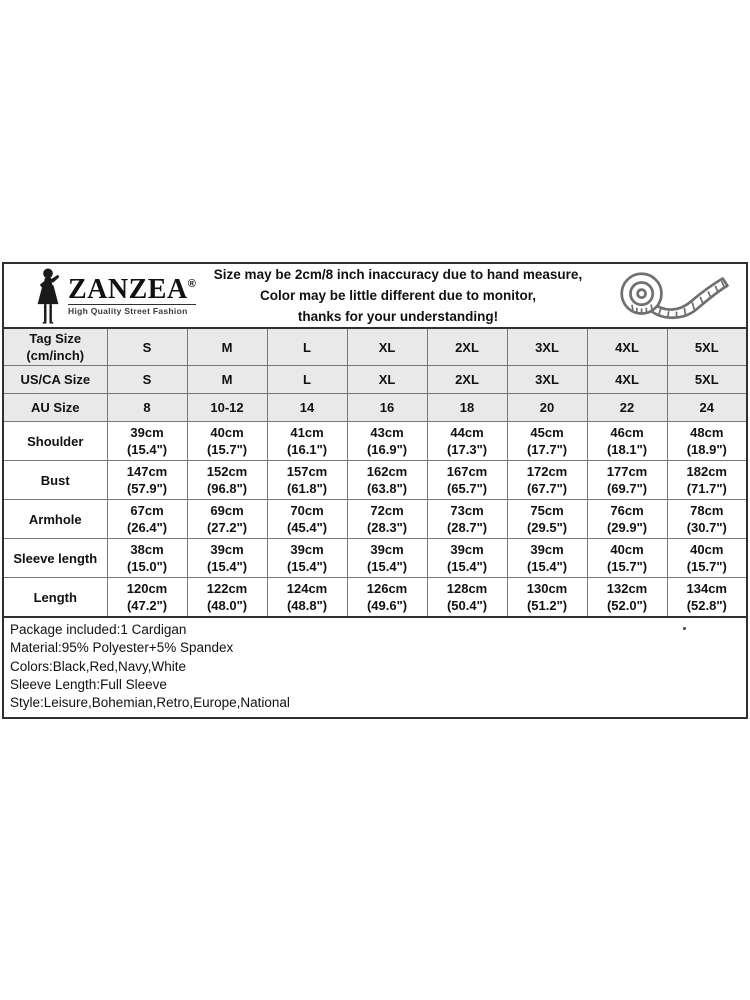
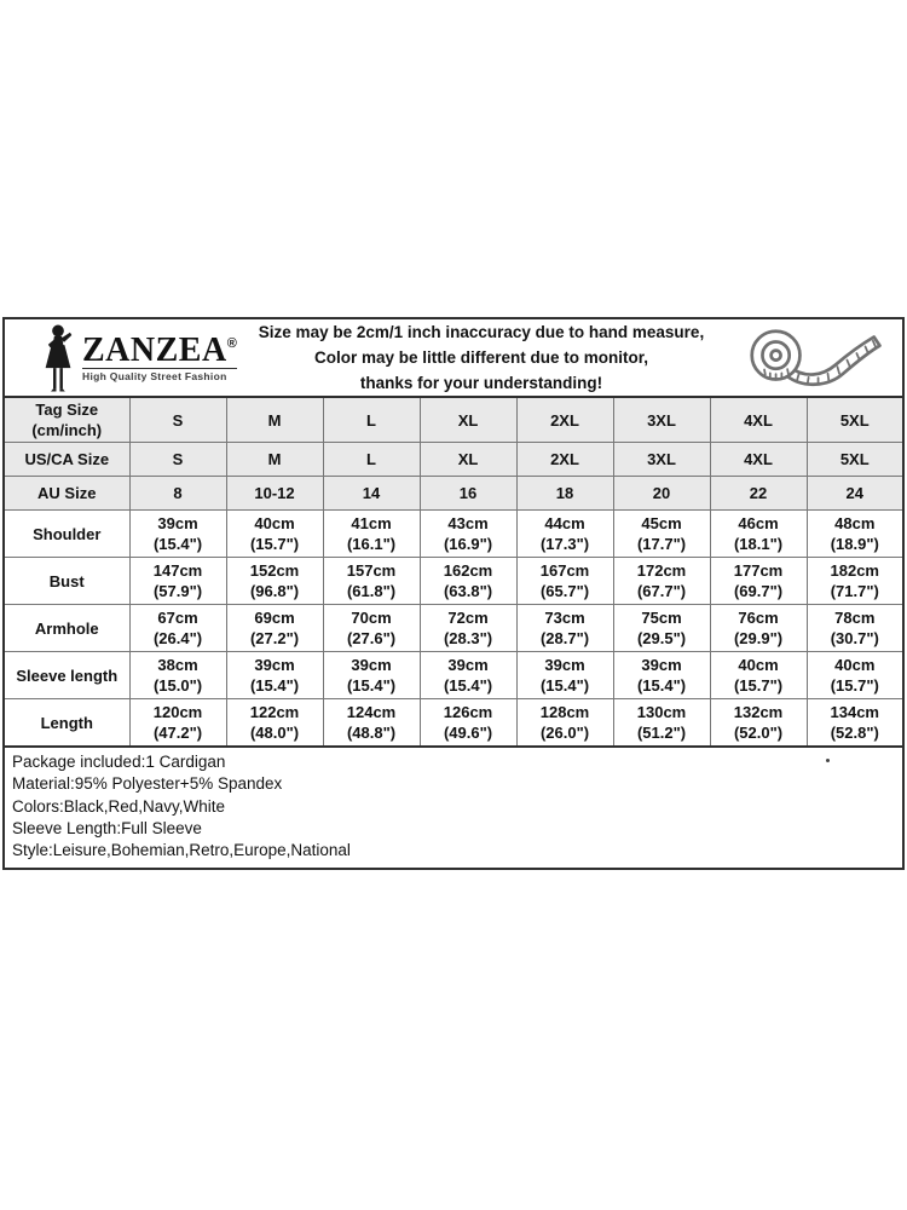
  ZANZEA®
  High Quality Street Fashion
- Size may be 2cm/8 inch inaccuracy due to hand measure,
+ Size may be 2cm/1 inch inaccuracy due to hand measure,
  Color may be little different due to monitor,
  thanks for your understanding!
  Tag Size (cm/inch)	S	M	L	XL	2XL	3XL	4XL	5XL
  US/CA Size	S	M	L	XL	2XL	3XL	4XL	5XL
  AU Size	8	10-12	14	16	18	20	22	24
  Shoulder	39cm(15.4")	40cm(15.7")	41cm(16.1")	43cm(16.9")	44cm(17.3")	45cm(17.7")	46cm(18.1")	48cm(18.9")
  Bust	147cm(57.9")	152cm(96.8")	157cm(61.8")	162cm(63.8")	167cm(65.7")	172cm(67.7")	177cm(69.7")	182cm(71.7")
- Armhole	67cm(26.4")	69cm(27.2")	70cm(45.4")	72cm(28.3")	73cm(28.7")	75cm(29.5")	76cm(29.9")	78cm(30.7")
+ Armhole	67cm(26.4")	69cm(27.2")	70cm(27.6")	72cm(28.3")	73cm(28.7")	75cm(29.5")	76cm(29.9")	78cm(30.7")
  Sleeve length	38cm(15.0")	39cm(15.4")	39cm(15.4")	39cm(15.4")	39cm(15.4")	39cm(15.4")	40cm(15.7")	40cm(15.7")
- Length	120cm(47.2")	122cm(48.0")	124cm(48.8")	126cm(49.6")	128cm(50.4")	130cm(51.2")	132cm(52.0")	134cm(52.8")
+ Length	120cm(47.2")	122cm(48.0")	124cm(48.8")	126cm(49.6")	128cm(26.0")	130cm(51.2")	132cm(52.0")	134cm(52.8")
  Package included:1 Cardigan
  Material:95% Polyester+5% Spandex
  Colors:Black,Red,Navy,White
  Sleeve Length:Full Sleeve
  Style:Leisure,Bohemian,Retro,Europe,National
